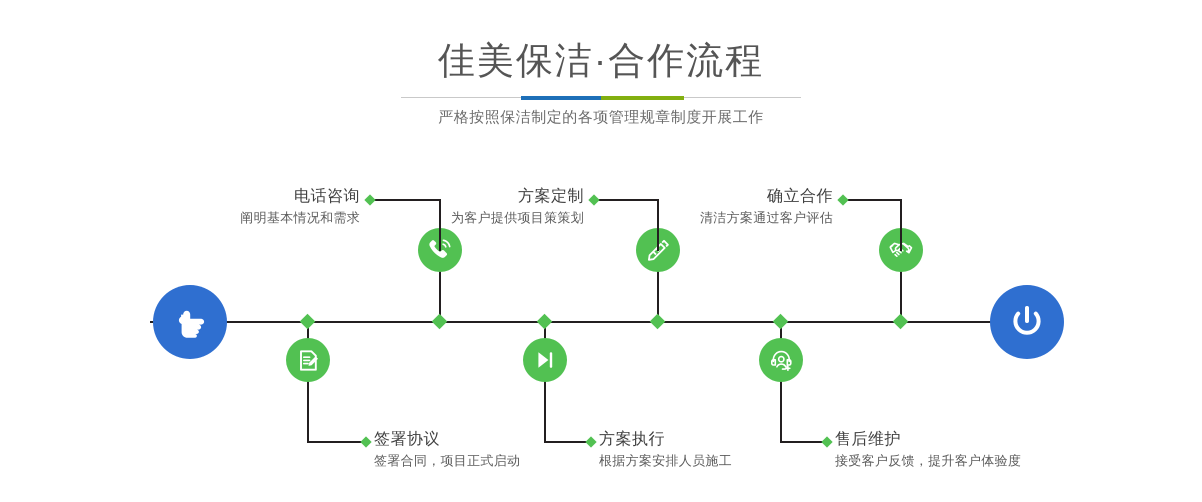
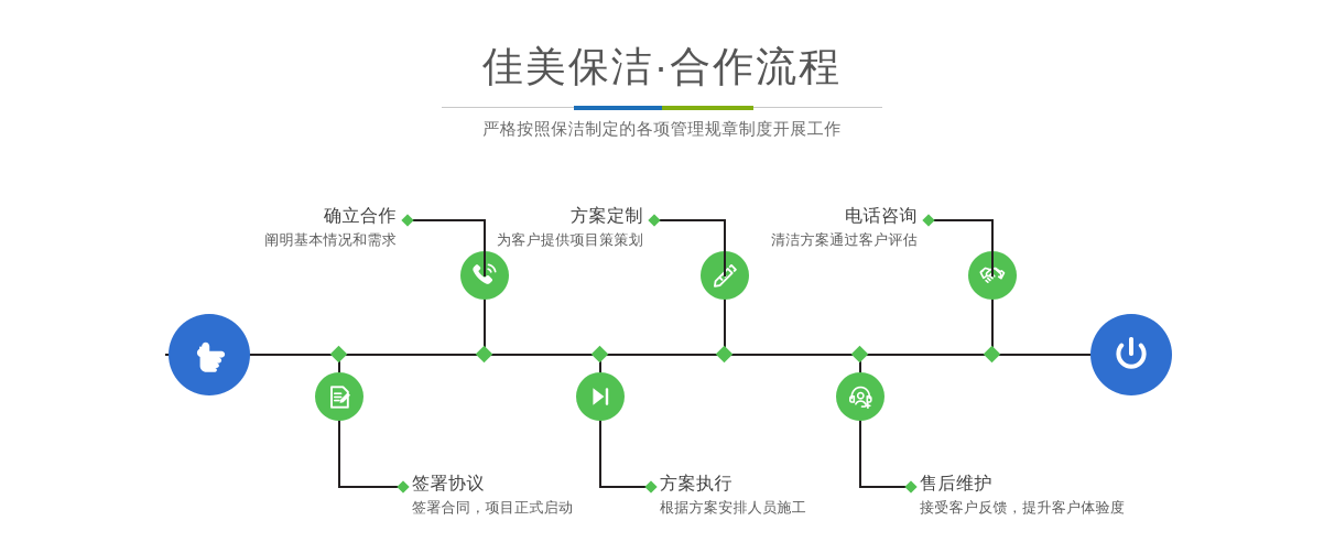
  佳美保洁·合作流程
  严格按照保洁制定的各项管理规章制度开展工作
- 电话咨询
+ 确立合作
  阐明基本情况和需求
  签署协议
  签署合同，项目正式启动
  方案定制
  为客户提供项目策策划
  方案执行
  根据方案安排人员施工
- 确立合作
+ 电话咨询
  清洁方案通过客户评估
  售后维护
  接受客户反馈，提升客户体验度
